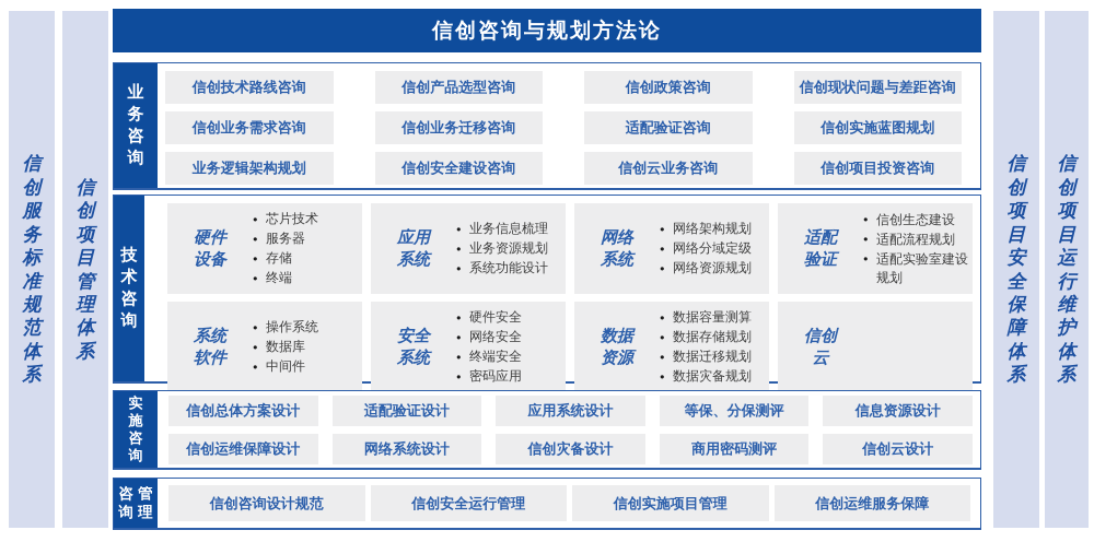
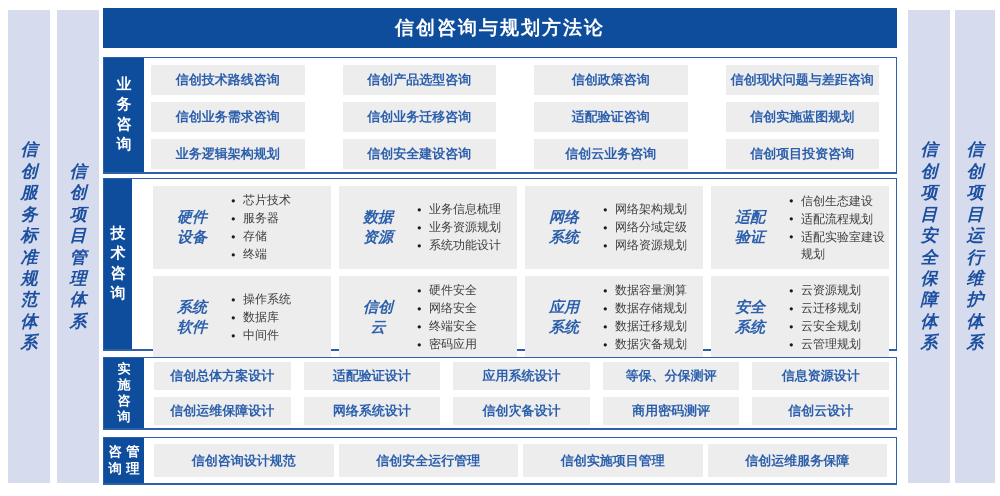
  信创服务标准规范体系
  信创项目管理体系
  信创项目安全保障体系
  信创项目运行维护体系
  信创咨询与规划方法论
  业务咨询
  信创技术路线咨询
  信创产品选型咨询
  信创政策咨询
  信创现状问题与差距咨询
  信创业务需求咨询
  信创业务迁移咨询
  适配验证咨询
  信创实施蓝图规划
  业务逻辑架构规划
  信创安全建设咨询
  信创云业务咨询
  信创项目投资咨询
  技术咨询
  硬件设备
  芯片技术
  服务器
  存储
  终端
- 应用系统
+ 数据资源
  业务信息梳理
  业务资源规划
  系统功能设计
  网络系统
  网络架构规划
  网络分域定级
  网络资源规划
  适配验证
  信创生态建设
  适配流程规划
  适配实验室建设规划
  系统软件
  操作系统
  数据库
  中间件
- 安全系统
+ 信创云
  硬件安全
  网络安全
  终端安全
  密码应用
- 数据资源
+ 应用系统
  数据容量测算
  数据存储规划
  数据迁移规划
  数据灾备规划
- 信创云
+ 安全系统
+ 云资源规划
+ 云迁移规划
+ 云安全规划
+ 云管理规划
  实施咨询
  信创总体方案设计
  适配验证设计
  应用系统设计
  等保、分保测评
  信息资源设计
  信创运维保障设计
  网络系统设计
  信创灾备设计
  商用密码测评
  信创云设计
  咨询
  管理
  信创咨询设计规范
  信创安全运行管理
  信创实施项目管理
  信创运维服务保障
